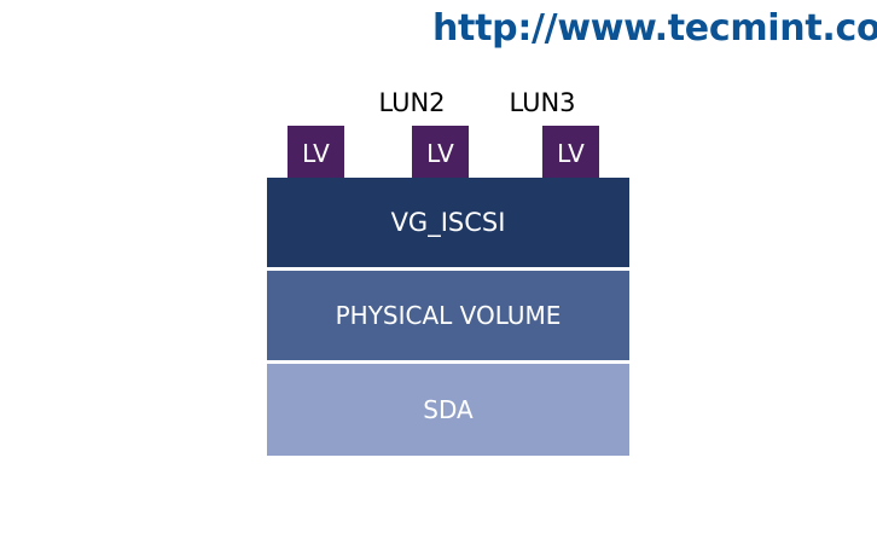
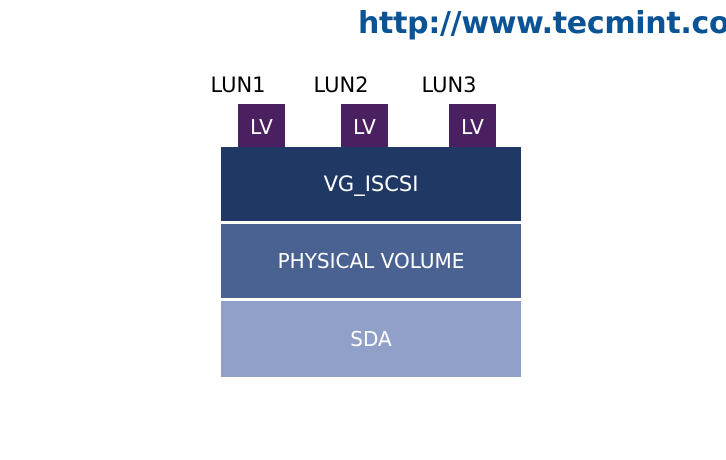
  http://www.tecmint.co
+ LUN1
  LUN2
  LUN3
  LV
  LV
  LV
  VG_ISCSI
  PHYSICAL VOLUME
  SDA
